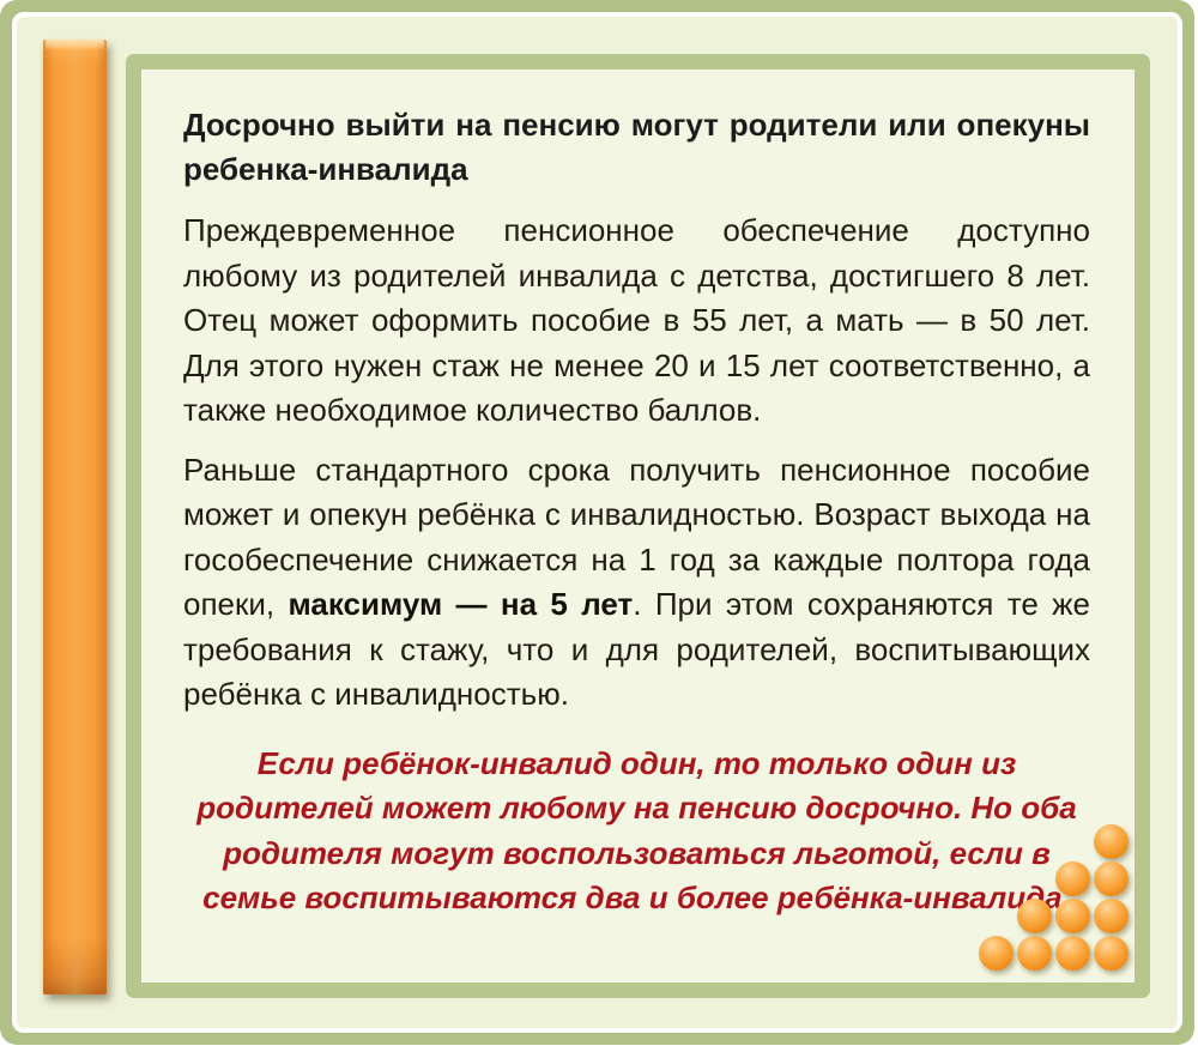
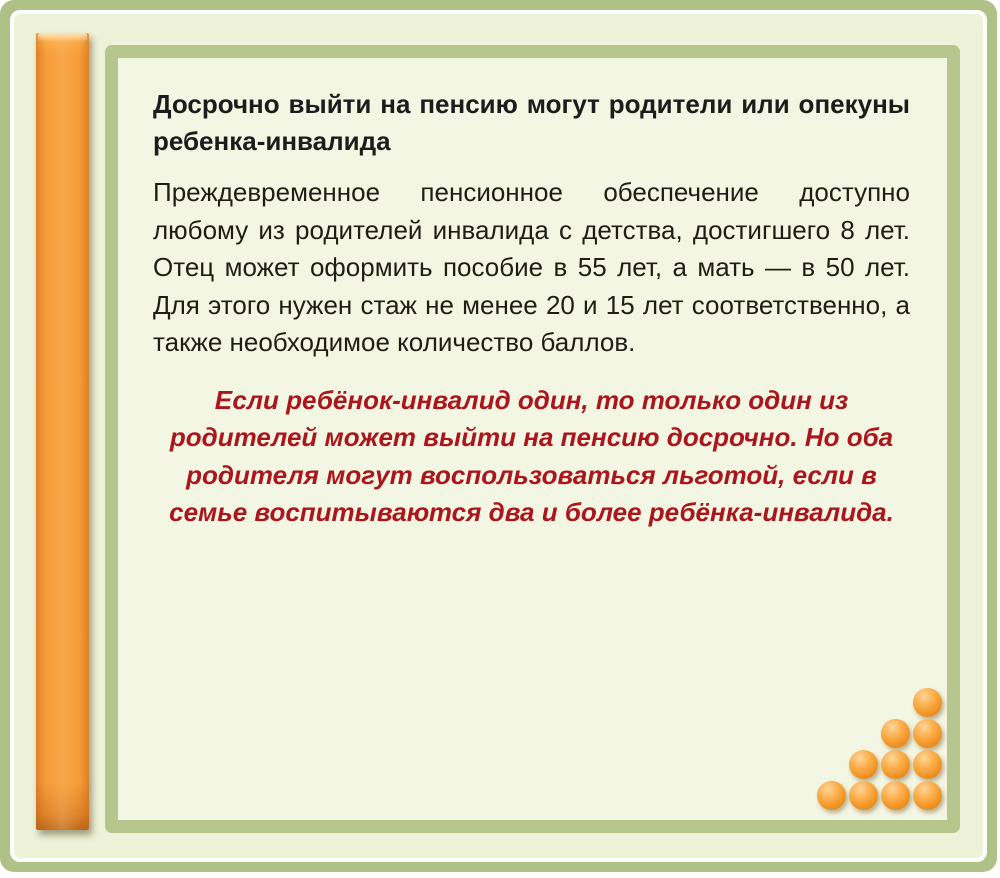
  Досрочно выйти на пенсию могут родители или опекуны ребенка-инвалида
  Преждевременное пенсионное обеспечение доступно любому из родителей инвалида с детства, достигшего 8 лет. Отец может оформить пособие в 55 лет, а мать — в 50 лет. Для этого нужен стаж не менее 20 и 15 лет соответственно, а также необходимое количество баллов.
- Раньше стандартного срока получить пенсионное пособие может и опекун ребёнка с инвалидностью. Возраст выхода на гособеспечение снижается на 1 год за каждые полтора года опеки, максимум — на 5 лет. При этом сохраняются те же требования к стажу, что и для родителей, воспитывающих ребёнка с инвалидностью.
- Если ребёнок-инвалид один, то только один из родителей может любому на пенсию досрочно. Но оба родителя могут воспользоваться льготой, если в семье воспитываются два и более ребёнка-инвалида.
+ Если ребёнок-инвалид один, то только один из родителей может выйти на пенсию досрочно. Но оба родителя могут воспользоваться льготой, если в семье воспитываются два и более ребёнка-инвалида.
